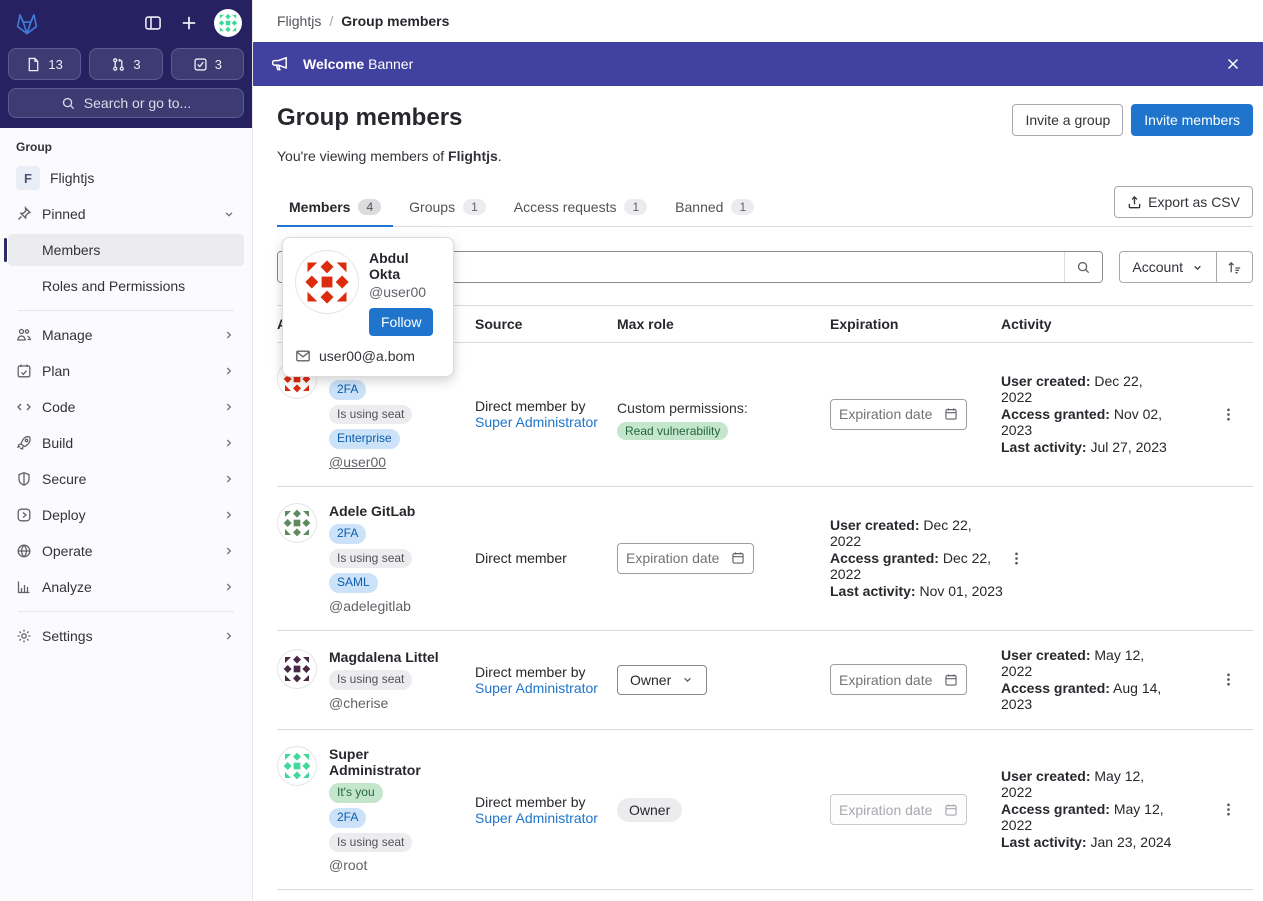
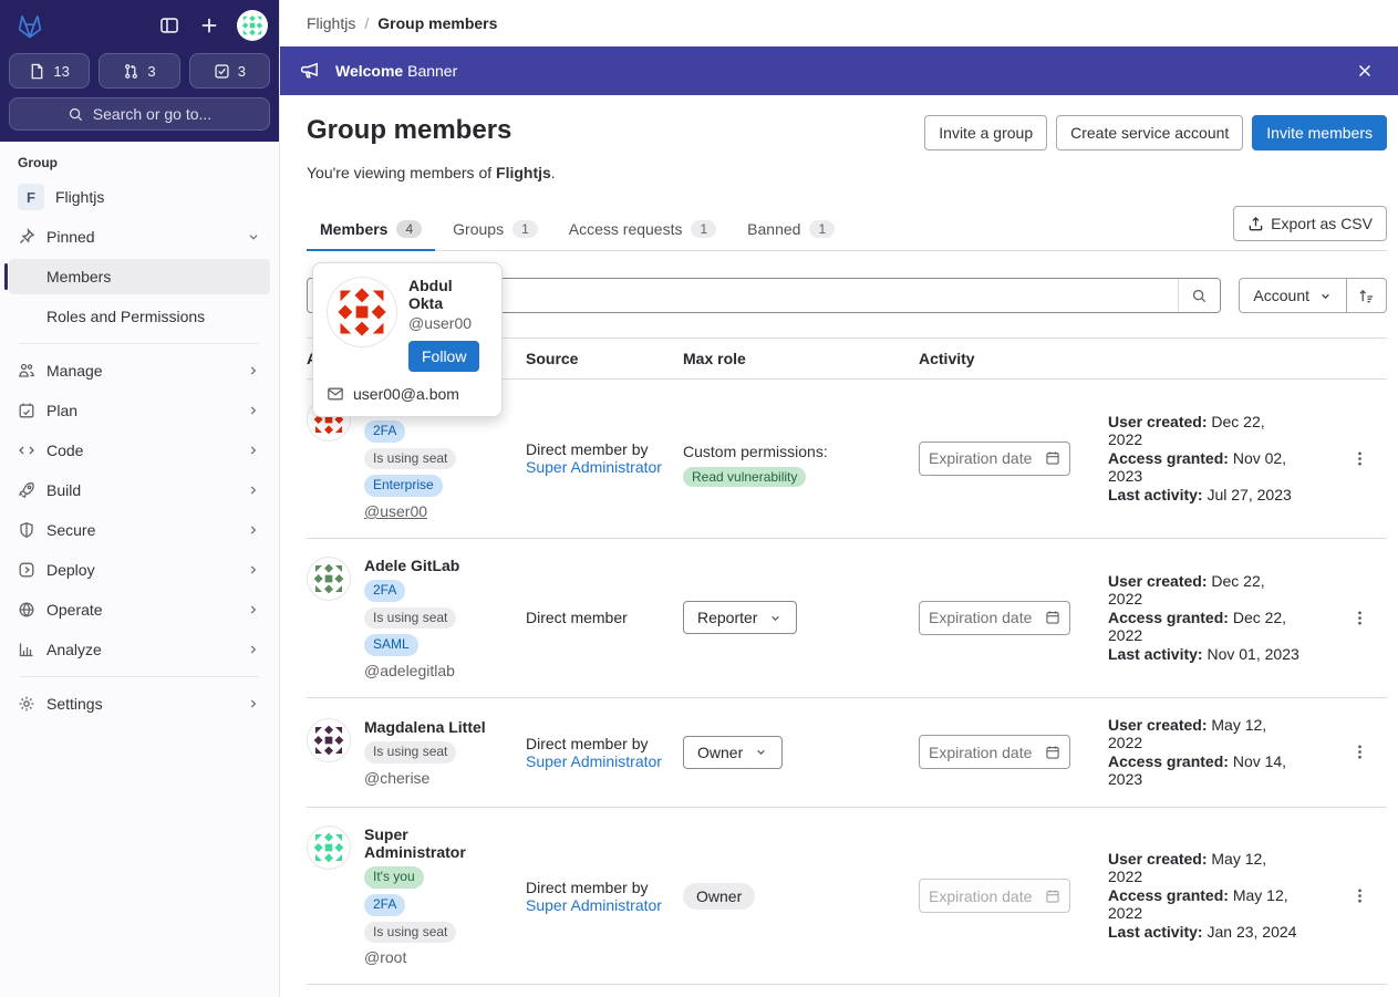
  13
  3
  3
  Search or go to...
  Group
  F
  Flightjs
  Pinned
  Members
  Roles and Permissions
  Manage
  Plan
  Code
  Build
  Secure
  Deploy
  Operate
  Analyze
  Settings
  Flightjs
  /
  Group members
  Welcome Banner
  Group members
  Invite a group
+ Create service account
  Invite members
  You're viewing members of Flightjs.
  Members
  4
  Groups
  1
  Access requests
  1
  Banned
  1
  Export as CSV
  Account
  Source
  Max role
- Expiration
  Activity
  2FA
  Is using seat
  Enterprise
  @user00
  Direct member by Super Administrator
  Custom permissions:
  Read vulnerability
  Expiration date
  User created: Dec 22, 2022
  Access granted: Nov 02, 2023
  Last activity: Jul 27, 2023
  Adele GitLab
  2FA
  Is using seat
  SAML
  @adelegitlab
  Direct member
+ Reporter
  Expiration date
  User created: Dec 22, 2022
  Access granted: Dec 22, 2022
  Last activity: Nov 01, 2023
  Magdalena Littel
  Is using seat
  @cherise
  Direct member by Super Administrator
  Owner
  Expiration date
  User created: May 12, 2022
- Access granted: Aug 14, 2023
+ Access granted: Nov 14, 2023
  Super Administrator
  It's you
  2FA
  Is using seat
  @root
  Direct member by Super Administrator
  Owner
  Expiration date
  User created: May 12, 2022
  Access granted: May 12, 2022
  Last activity: Jan 23, 2024
  Abdul Okta
  @user00
  Follow
  user00@a.bom
